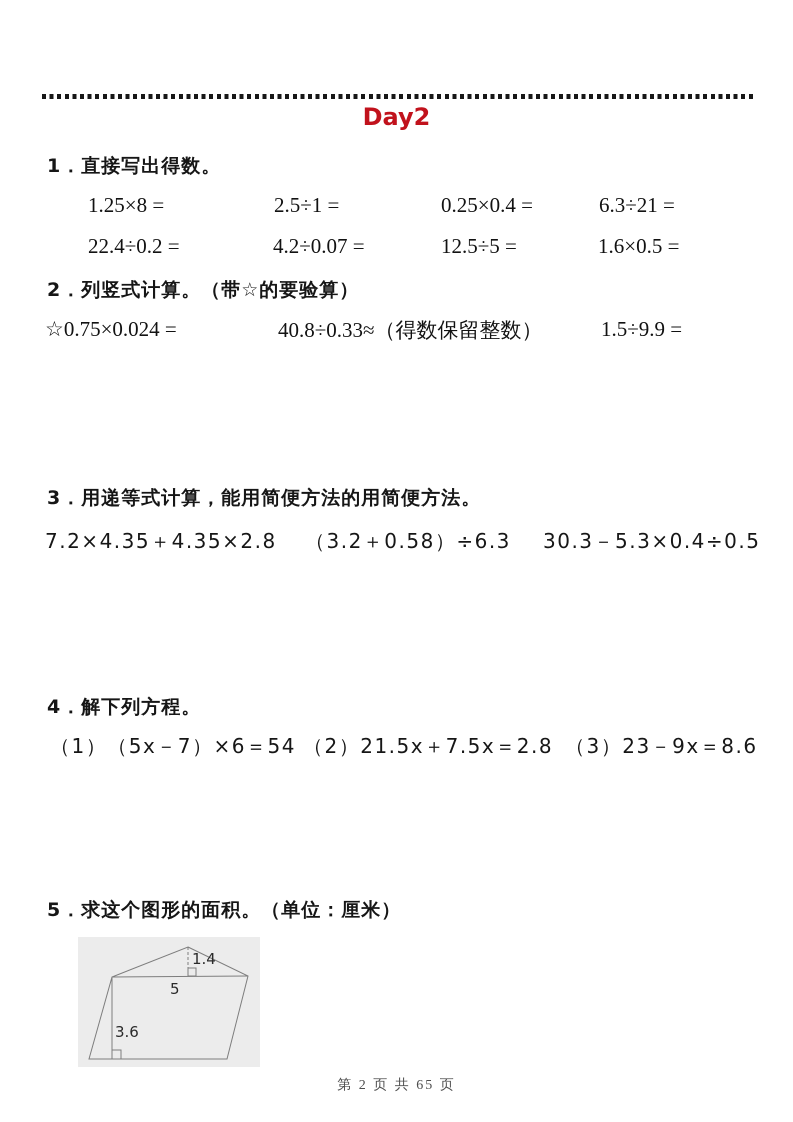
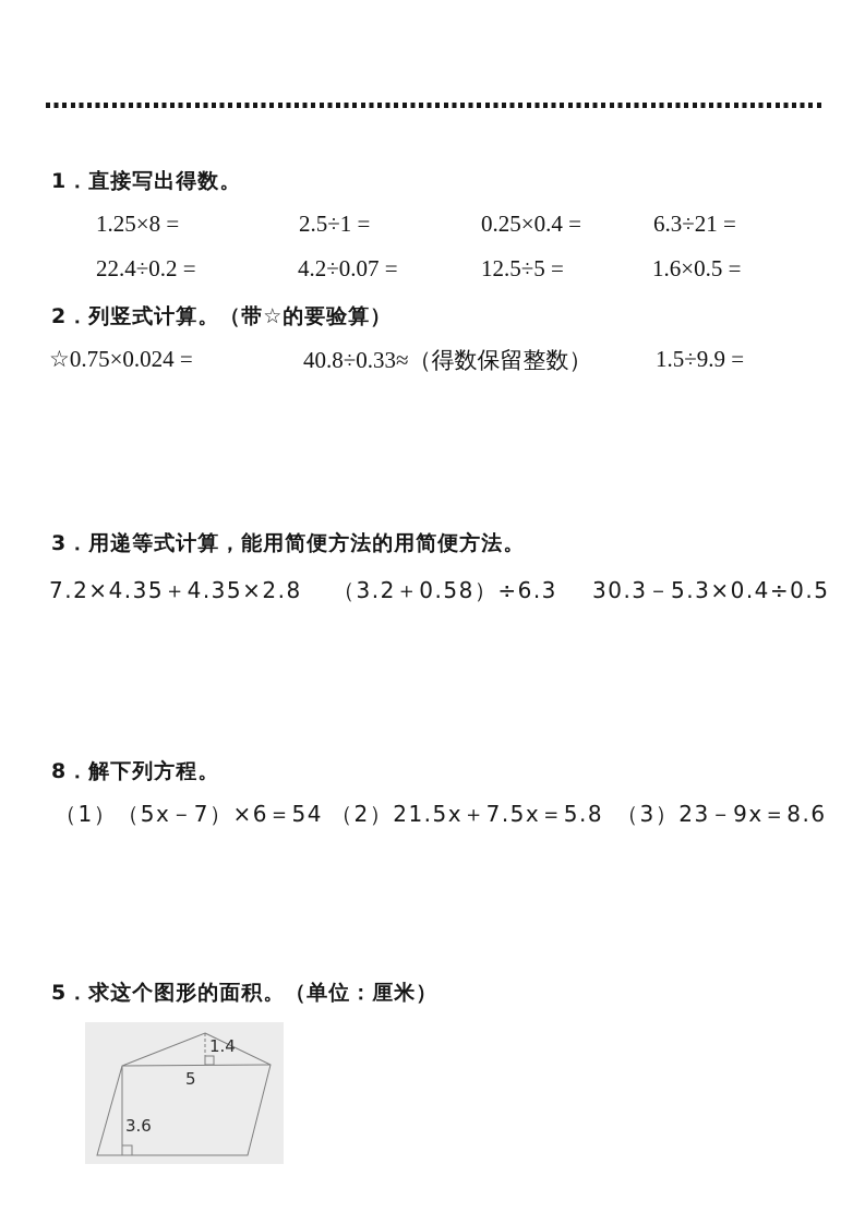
- Day2
  1．直接写出得数。
  1.25×8 =
  2.5÷1 =
  0.25×0.4 =
  6.3÷21 =
  22.4÷0.2 =
  4.2÷0.07 =
  12.5÷5 =
  1.6×0.5 =
  2．列竖式计算。（带☆的要验算）
  ☆0.75×0.024 =
  40.8÷0.33≈（得数保留整数）
  1.5÷9.9 =
  3．用递等式计算，能用简便方法的用简便方法。
  7.2×4.35＋4.35×2.8
  （3.2＋0.58）÷6.3
  30.3－5.3×0.4÷0.5
- 4．解下列方程。
+ 8．解下列方程。
  （1）（5x－7）×6＝54
- （2）21.5x＋7.5x＝2.8
+ （2）21.5x＋7.5x＝5.8
  （3）23－9x＝8.6
  5．求这个图形的面积。（单位：厘米）
  1.4
  5
  3.6
- 第 2 页 共 65 页
